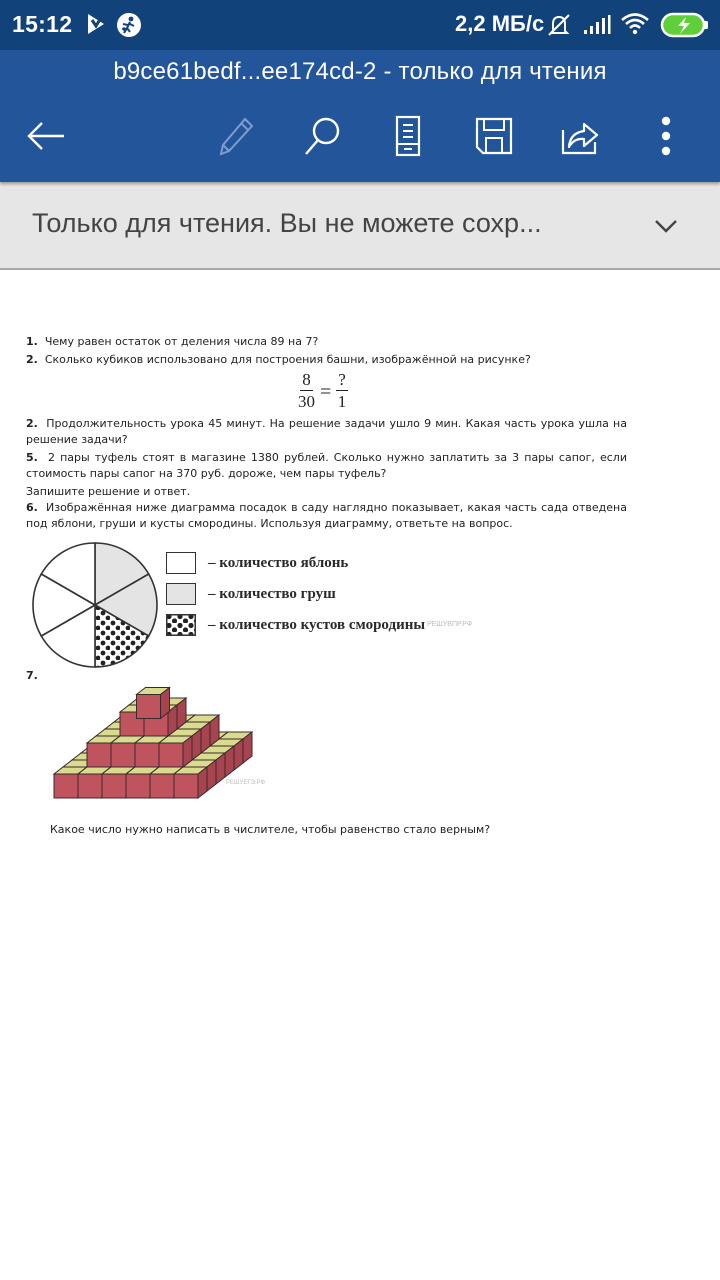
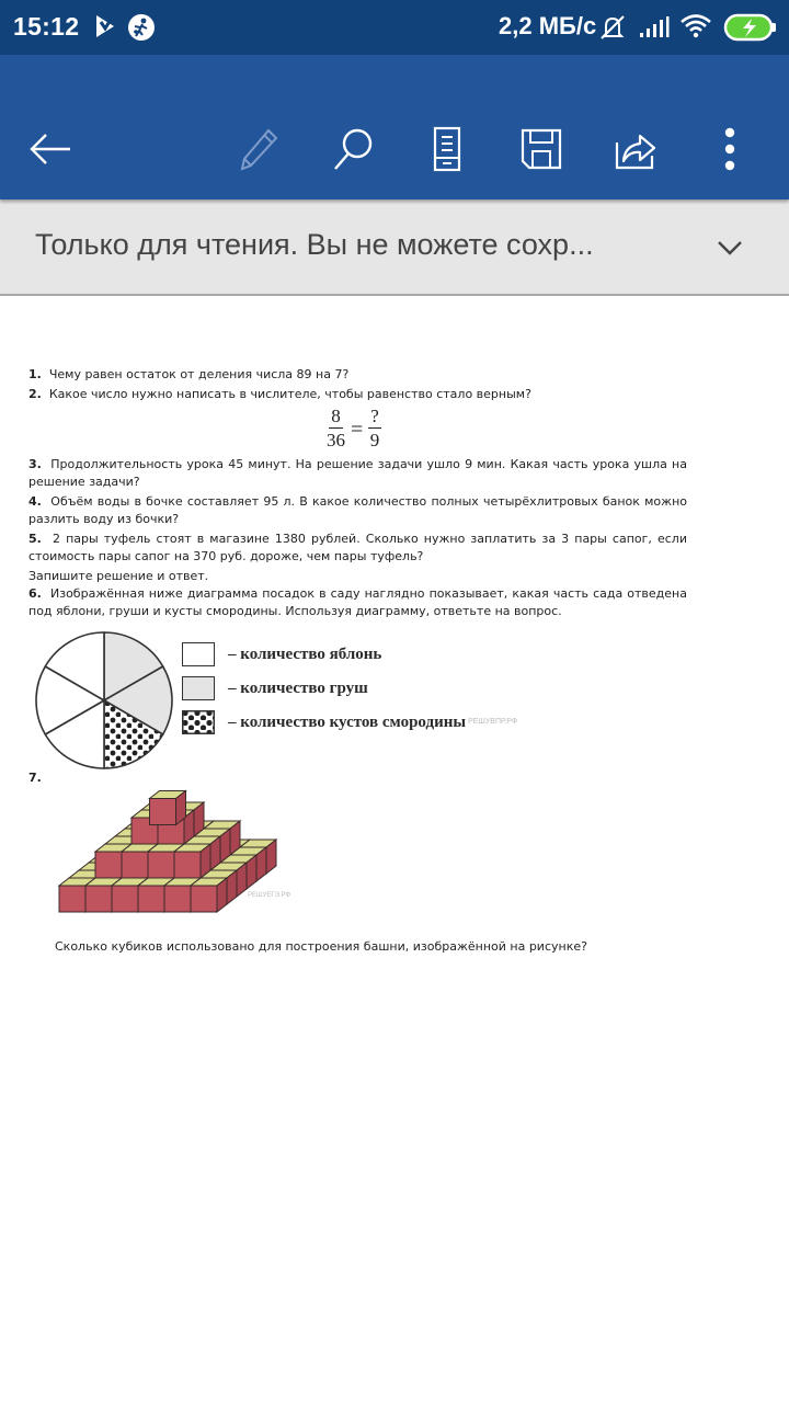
  15:12
  2,2 МБ/с
- b9ce61bedf...ee174cd-2 - только для чтения
  Только для чтения. Вы не можете сохр...
  1. Чему равен остаток от деления числа 89 на 7?
- 2. Сколько кубиков использовано для построения башни, изображённой на рисунке?
+ 2. Какое число нужно написать в числителе, чтобы равенство стало верным?
  8
- 30
+ 36
  =
  ?
- 1
+ 9
- 2. Продолжительность урока 45 минут. На решение задачи ушло 9 мин. Какая часть урока ушла на решение задачи?
+ 3. Продолжительность урока 45 минут. На решение задачи ушло 9 мин. Какая часть урока ушла на решение задачи?
+ 4. Объём воды в бочке составляет 95 л. В какое количество полных четырёхлитровых банок можно разлить воду из бочки?
  5. 2 пары туфель стоят в магазине 1380 рублей. Сколько нужно заплатить за 3 пары сапог, если стоимость пары сапог на 370 руб. дороже, чем пары туфель?
  Запишите решение и ответ.
  6. Изображённая ниже диаграмма посадок в саду наглядно показывает, какая часть сада отведена под яблони, груши и кусты смородины. Используя диаграмму, ответьте на вопрос.
  – количество яблонь
  – количество груш
  – количество кустов смородины
  7.
- Какое число нужно написать в числителе, чтобы равенство стало верным?
+ Сколько кубиков использовано для построения башни, изображённой на рисунке?
